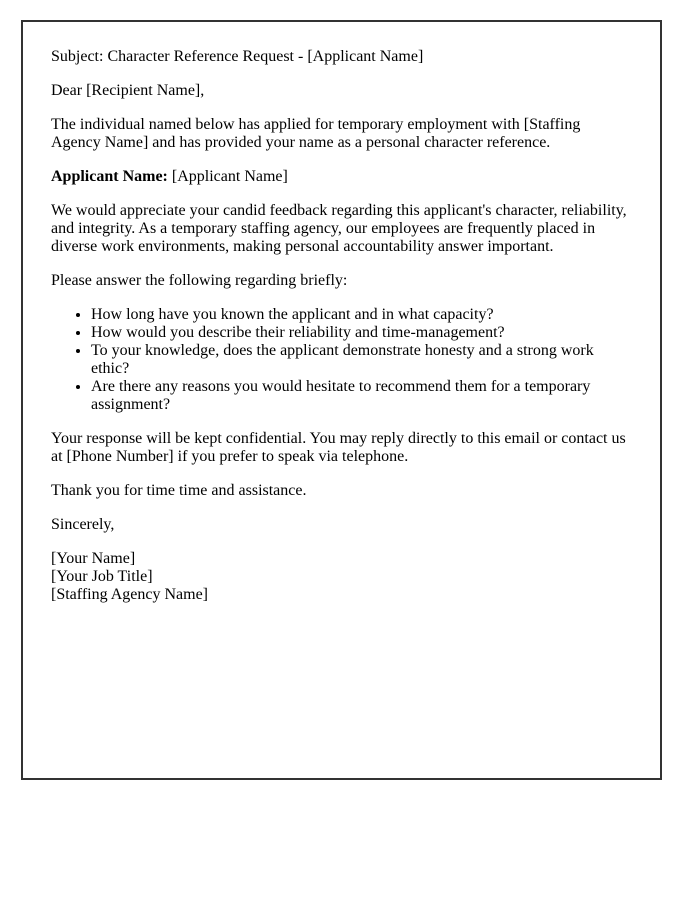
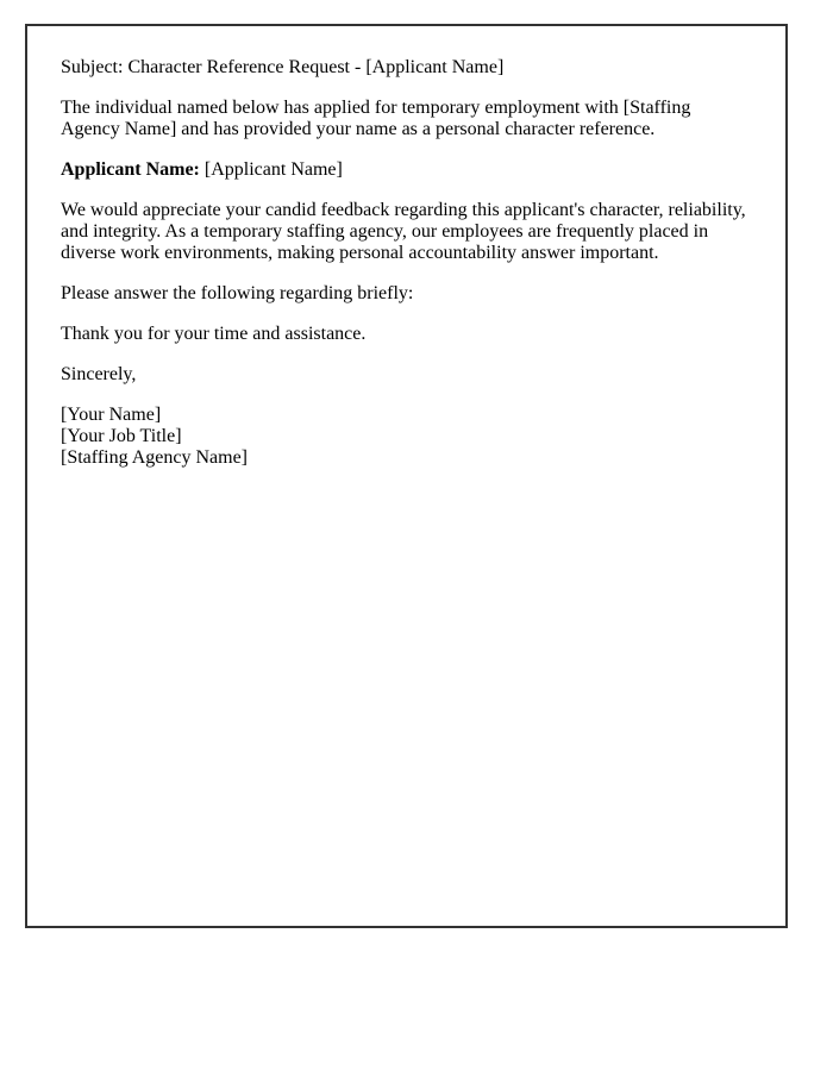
  Subject: Character Reference Request - [Applicant Name]
- Dear [Recipient Name],
  The individual named below has applied for temporary employment with [Staffing Agency Name] and has provided your name as a personal character reference.
  Applicant Name: [Applicant Name]
  We would appreciate your candid feedback regarding this applicant's character, reliability, and integrity. As a temporary staffing agency, our employees are frequently placed in diverse work environments, making personal accountability answer important.
  Please answer the following regarding briefly:
- How long have you known the applicant and in what capacity?
- How would you describe their reliability and time-management?
- To your knowledge, does the applicant demonstrate honesty and a strong work ethic?
- Are there any reasons you would hesitate to recommend them for a temporary assignment?
- Your response will be kept confidential. You may reply directly to this email or contact us at [Phone Number] if you prefer to speak via telephone.
- Thank you for time time and assistance.
+ Thank you for your time and assistance.
  Sincerely,
  [Your Name]
  [Your Job Title]
  [Staffing Agency Name]
